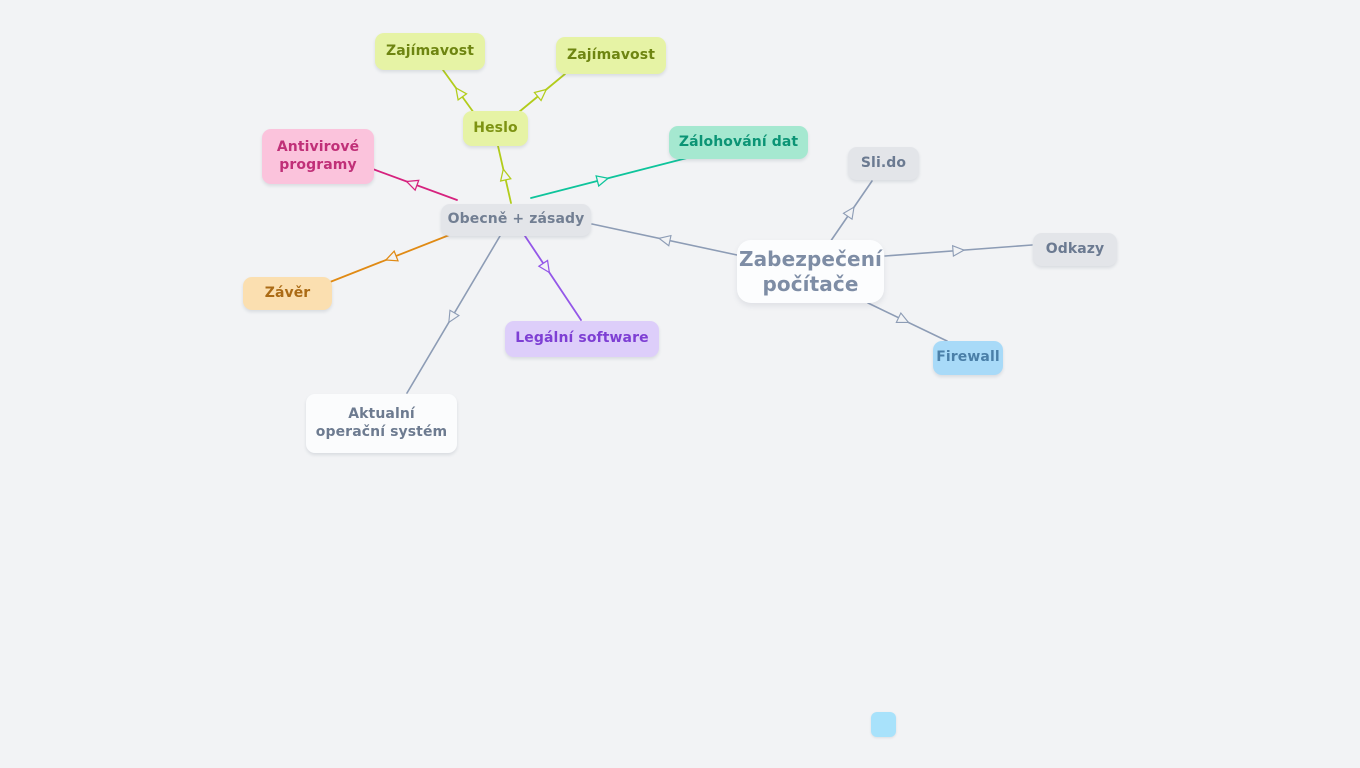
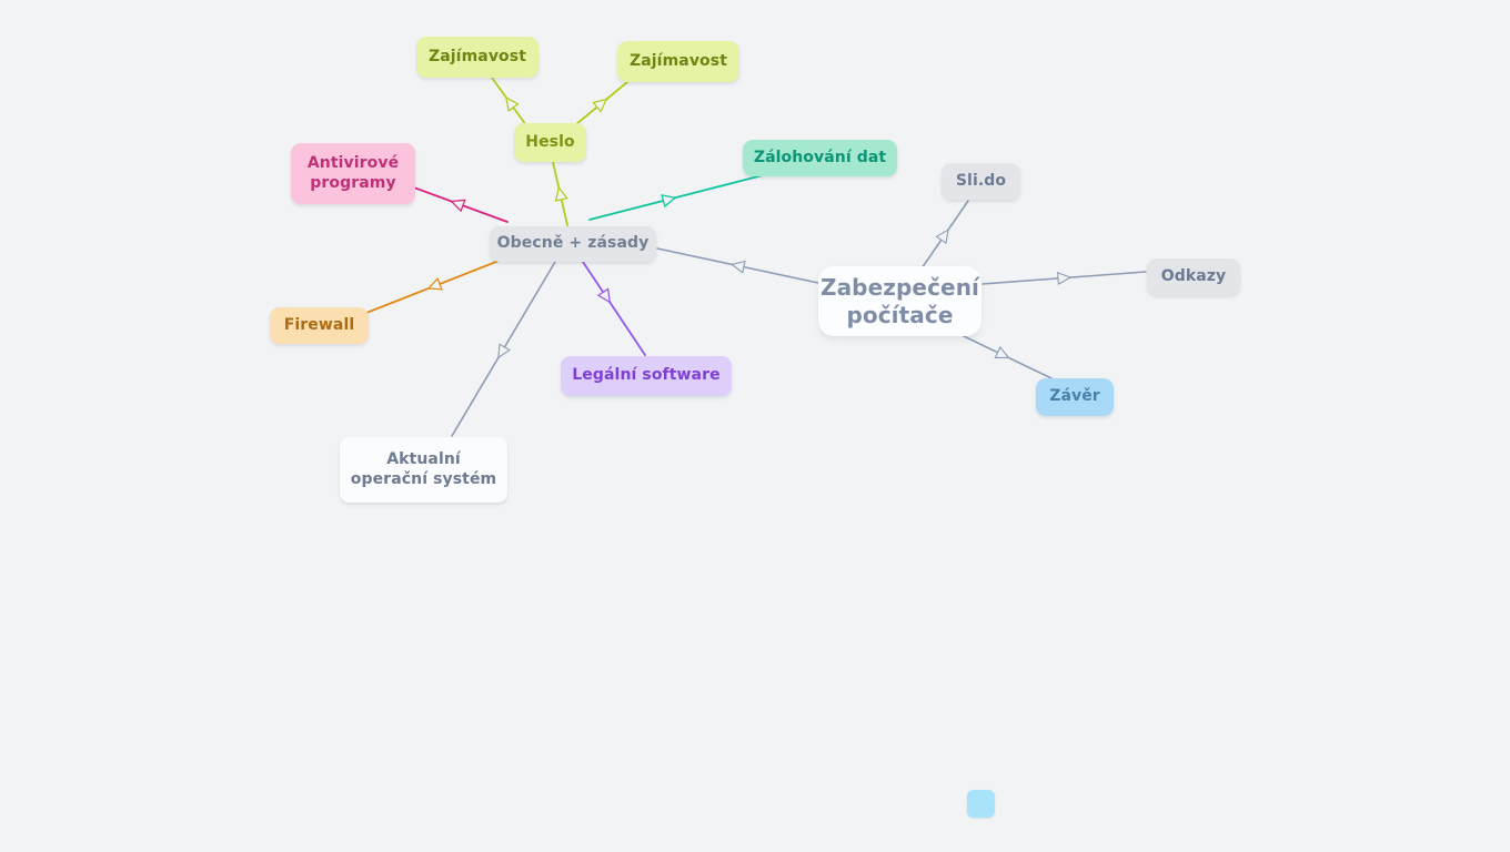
  Zabezpečení
  počítače
  Obecně + zásady
  Sli.do
  Odkazy
- Firewall
+ Závěr
  Zálohování dat
  Heslo
  Zajímavost
  Zajímavost
  Antivirové
  programy
- Závěr
+ Firewall
  Aktualní
  operační systém
  Legální software
